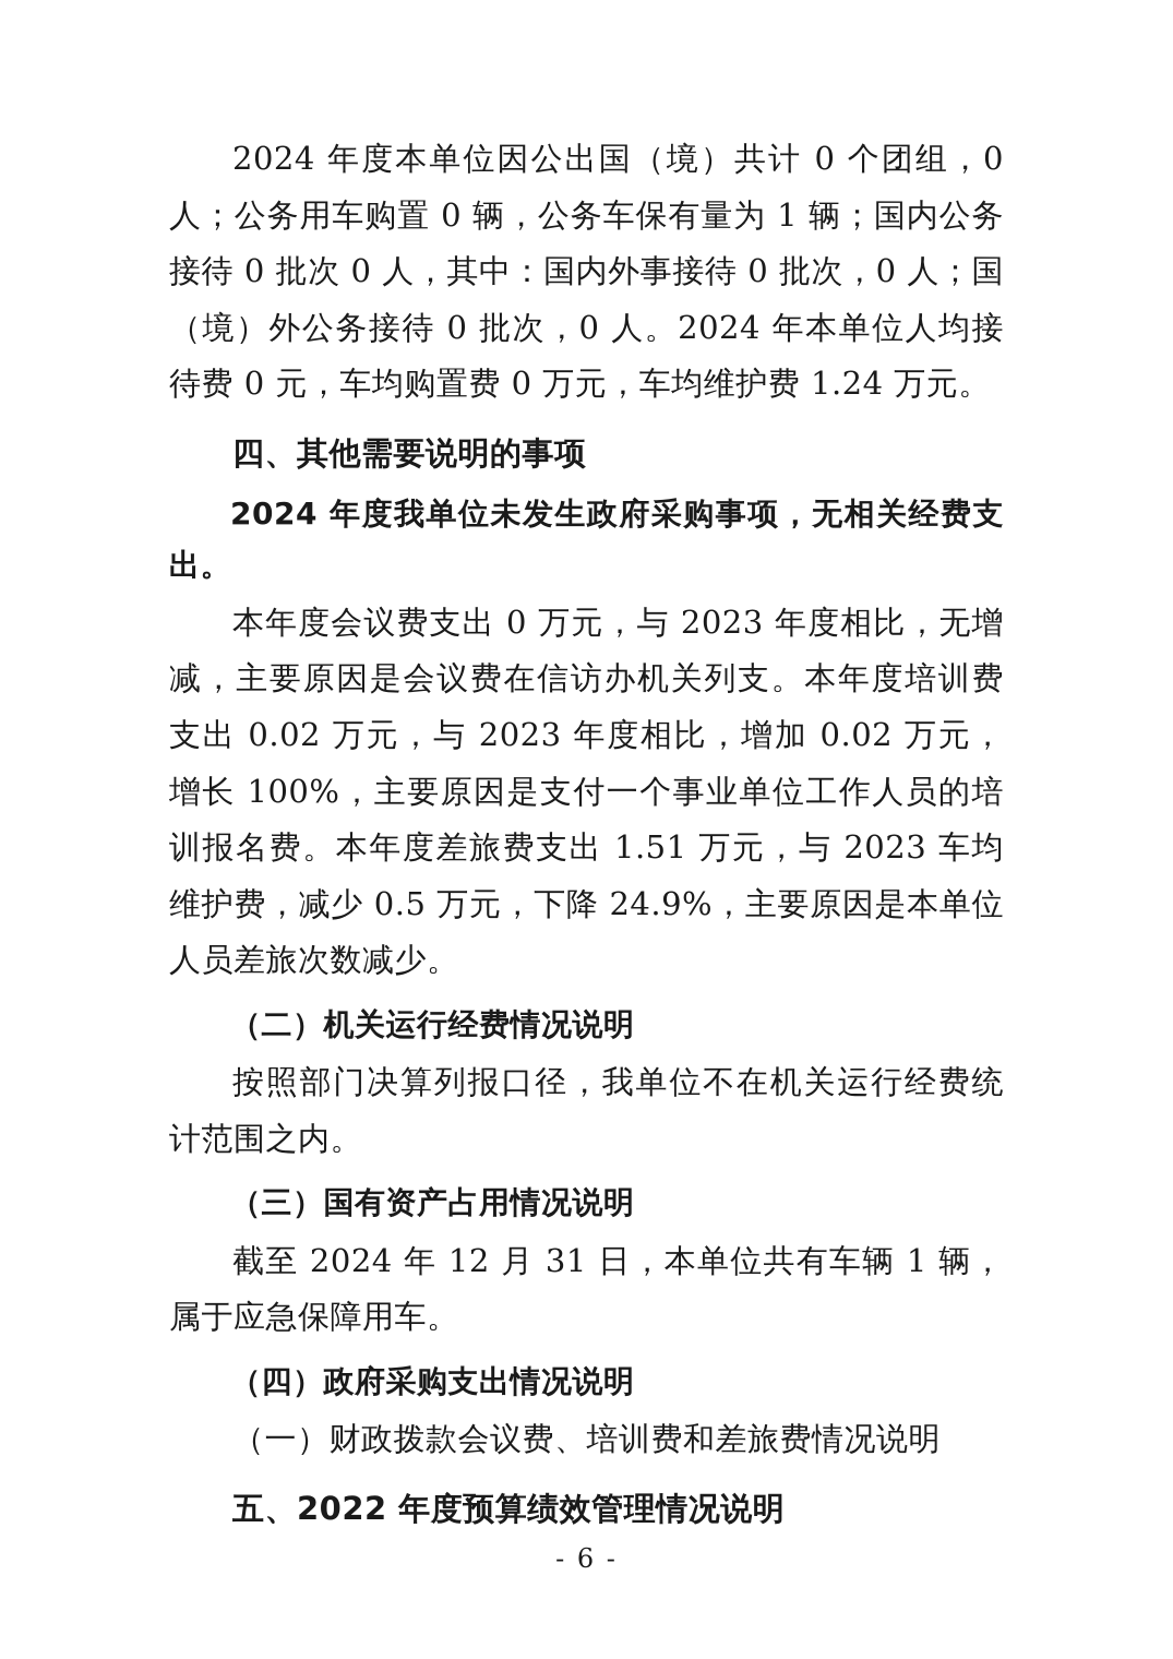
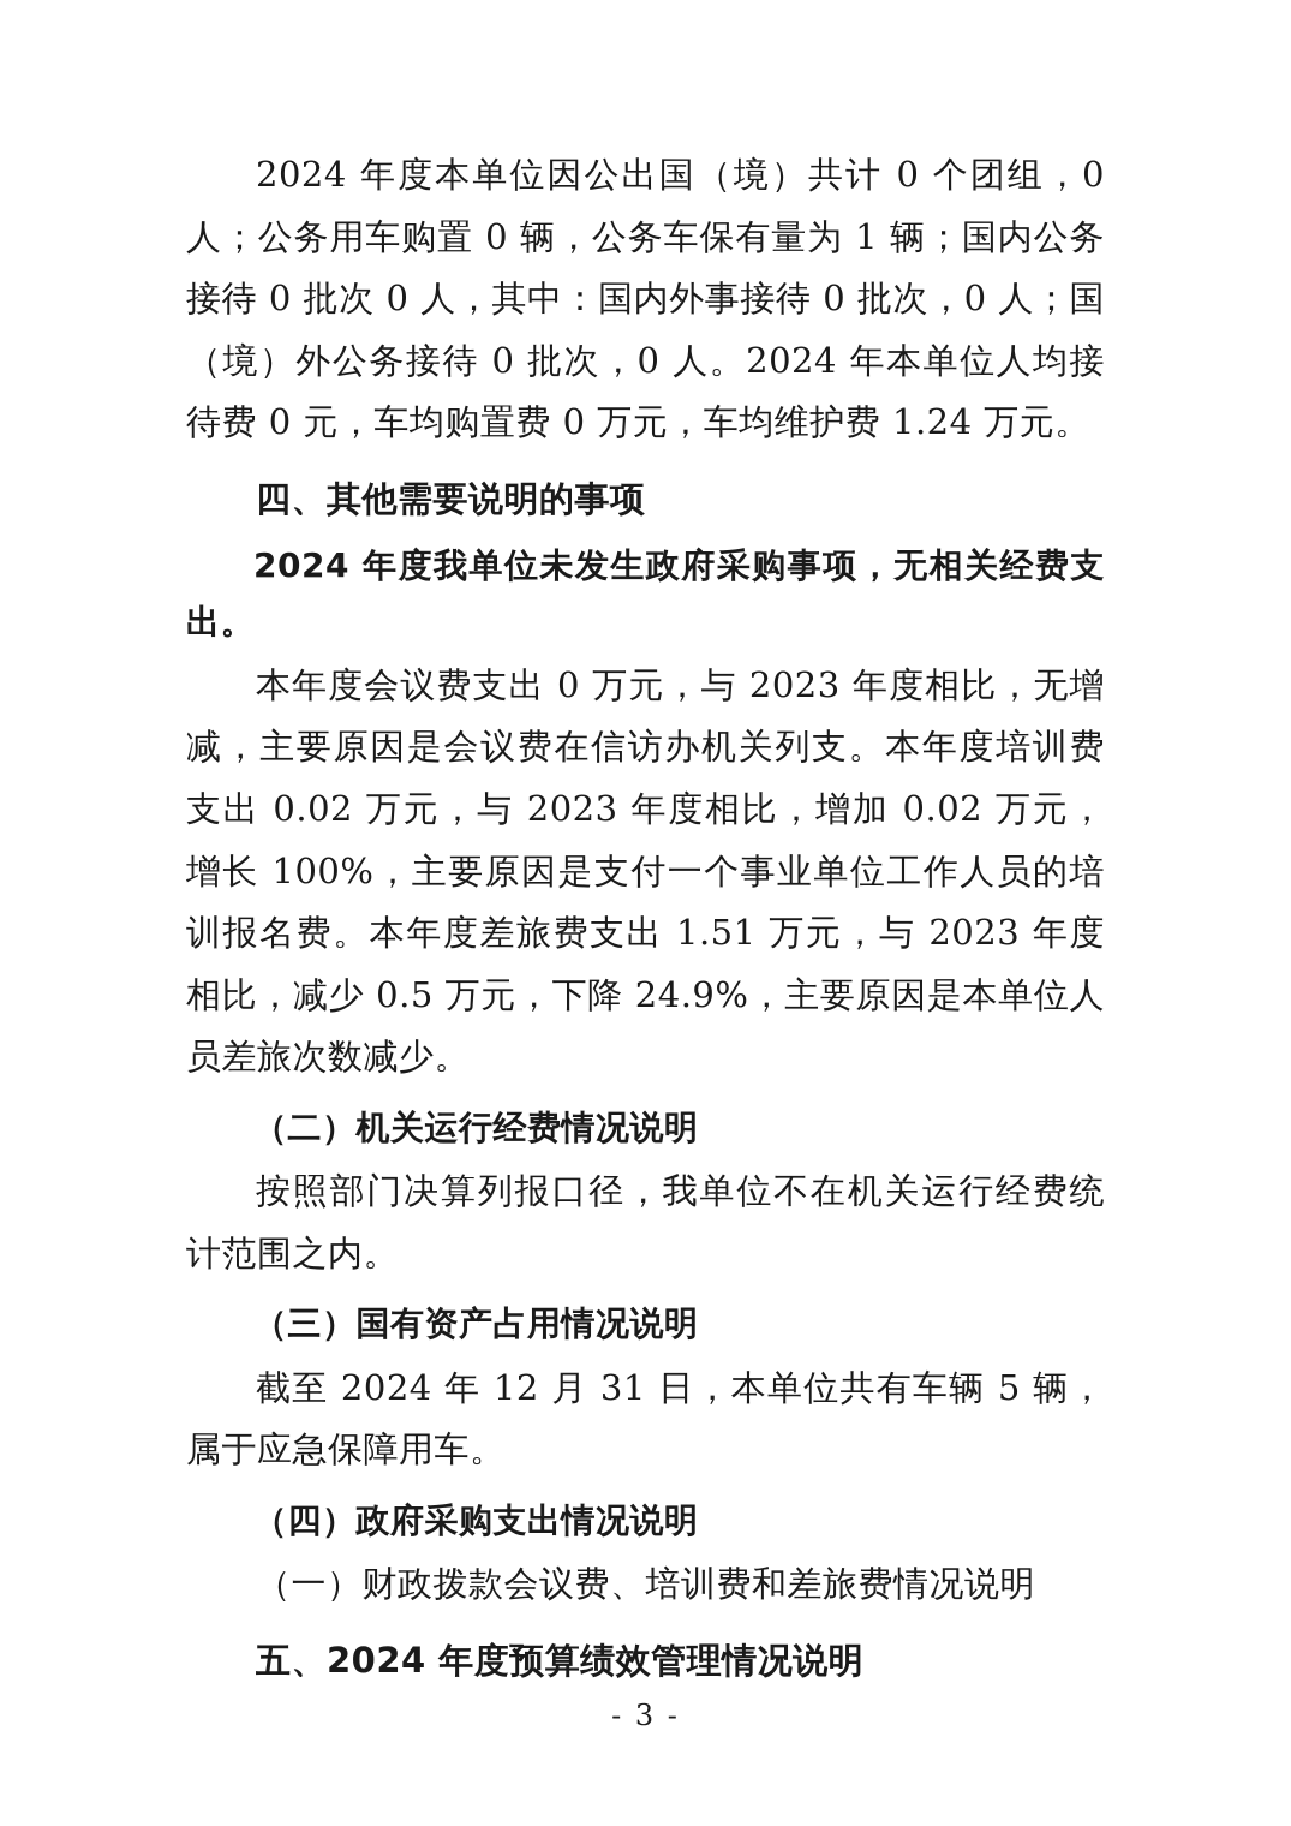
  2024 年度本单位因公出国（境）共计 0 个团组，0 人；公务用车购置 0 辆，公务车保有量为 1 辆；国内公务接待 0 批次 0 人，其中：国内外事接待 0 批次，0 人；国（境）外公务接待 0 批次，0 人。2024 年本单位人均接待费 0 元，车均购置费 0 万元，车均维护费 1.24 万元。
  四、其他需要说明的事项
  2024 年度我单位未发生政府采购事项，无相关经费支出。
- 本年度会议费支出 0 万元，与 2023 年度相比，无增减，主要原因是会议费在信访办机关列支。本年度培训费支出 0.02 万元，与 2023 年度相比，增加 0.02 万元，增长 100%，主要原因是支付一个事业单位工作人员的培训报名费。本年度差旅费支出 1.51 万元，与 2023 车均维护费，减少 0.5 万元，下降 24.9%，主要原因是本单位人员差旅次数减少。
+ 本年度会议费支出 0 万元，与 2023 年度相比，无增减，主要原因是会议费在信访办机关列支。本年度培训费支出 0.02 万元，与 2023 年度相比，增加 0.02 万元，增长 100%，主要原因是支付一个事业单位工作人员的培训报名费。本年度差旅费支出 1.51 万元，与 2023 年度相比，减少 0.5 万元，下降 24.9%，主要原因是本单位人员差旅次数减少。
  （二）机关运行经费情况说明
  按照部门决算列报口径，我单位不在机关运行经费统计范围之内。
  （三）国有资产占用情况说明
- 截至 2024 年 12 月 31 日，本单位共有车辆 1 辆，属于应急保障用车。
+ 截至 2024 年 12 月 31 日，本单位共有车辆 5 辆，属于应急保障用车。
  （四）政府采购支出情况说明
  （一）财政拨款会议费、培训费和差旅费情况说明
- 五、2022 年度预算绩效管理情况说明
+ 五、2024 年度预算绩效管理情况说明
- - 6 -
+ - 3 -
